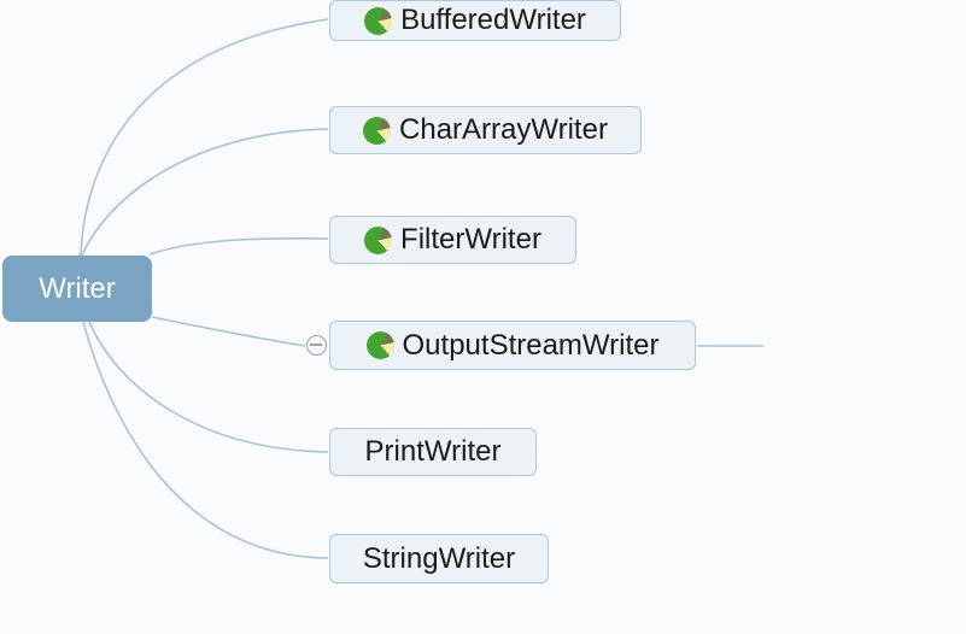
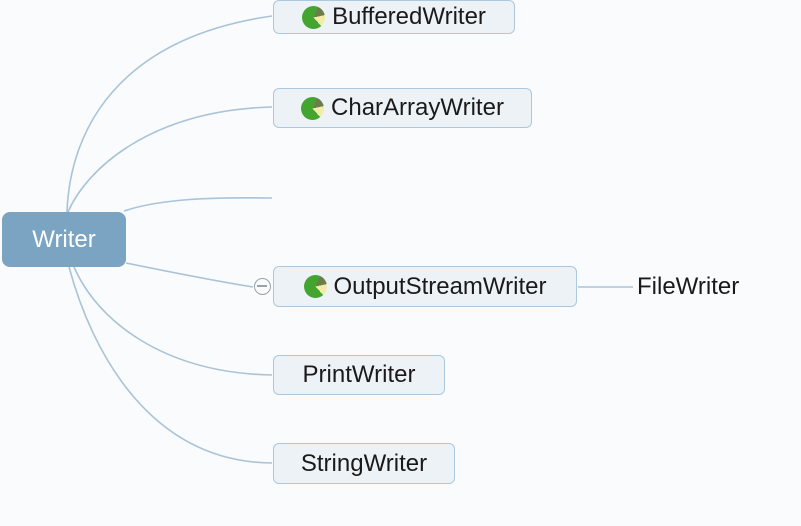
  Writer
  BufferedWriter
  CharArrayWriter
- FilterWriter
  OutputStreamWriter
  PrintWriter
  StringWriter
+ FileWriter
